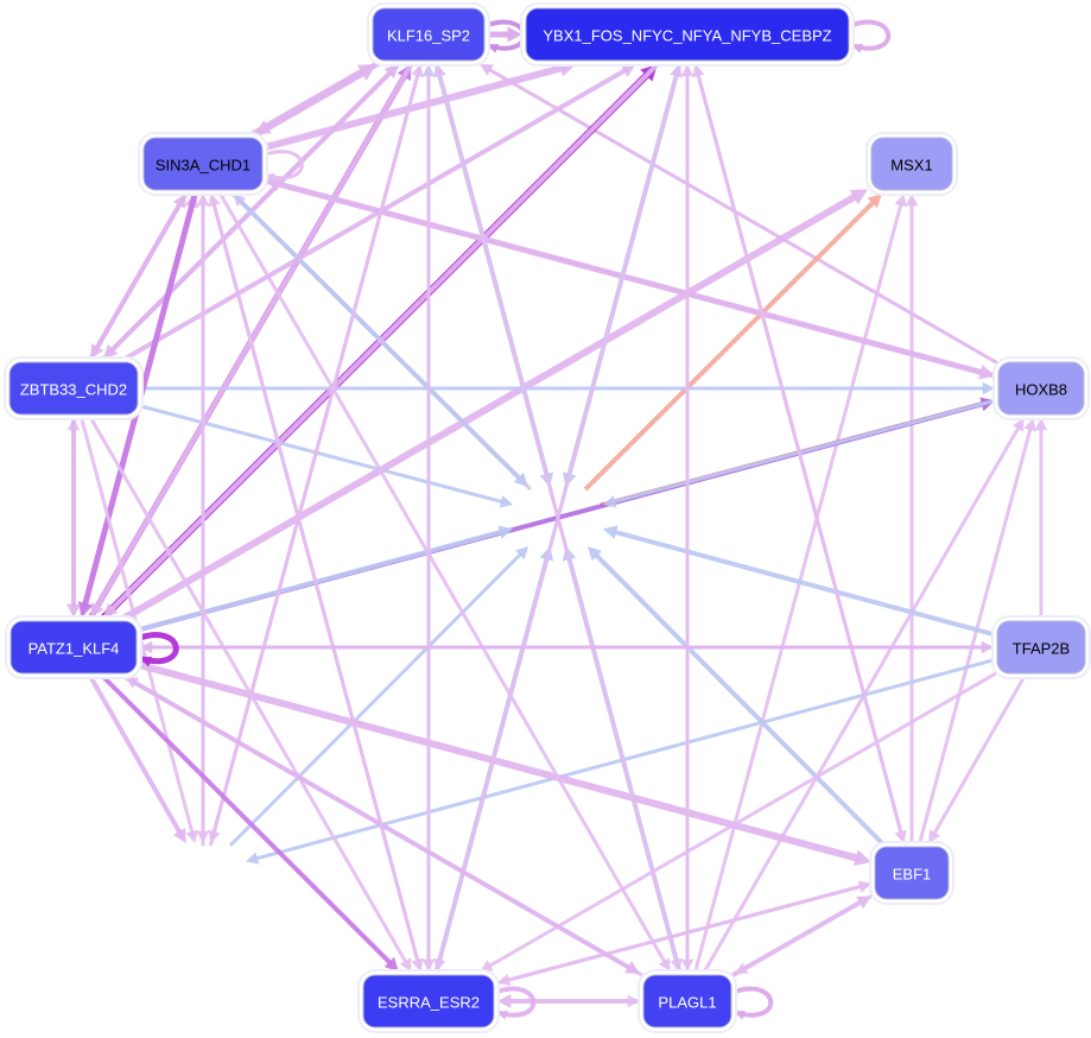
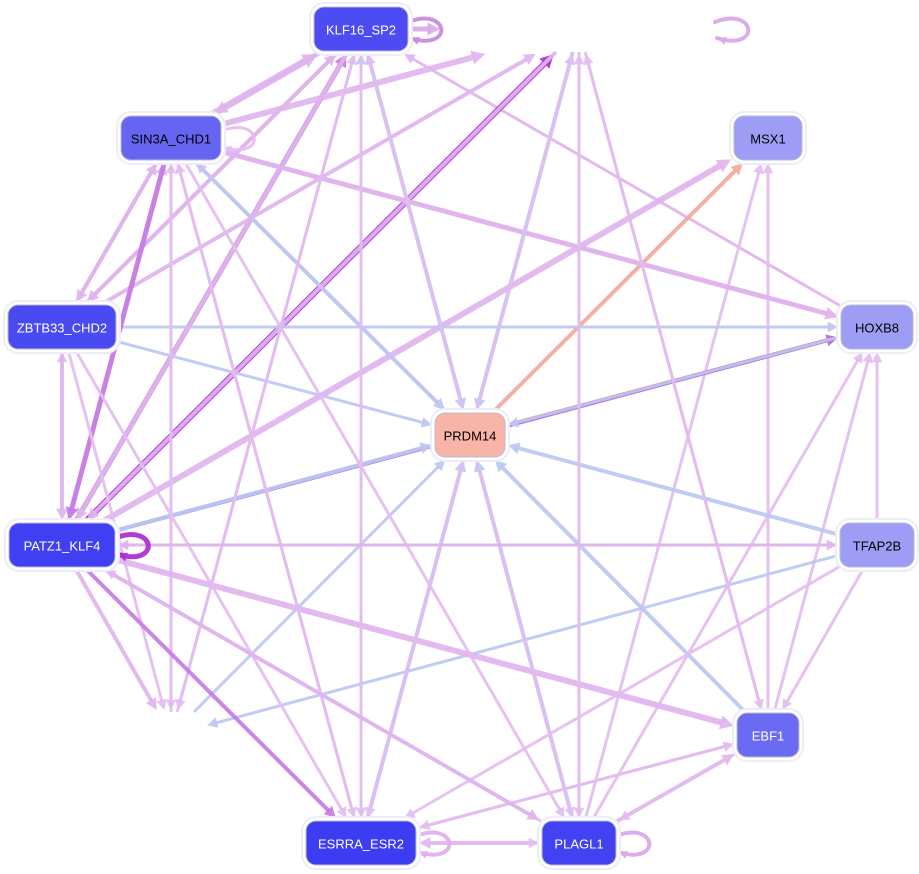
  KLF16_SP2
- YBX1_FOS_NFYC_NFYA_NFYB_CEBPZ
  SIN3A_CHD1
  MSX1
  ZBTB33_CHD2
  HOXB8
+ PRDM14
  PATZ1_KLF4
  TFAP2B
  EBF1
  ESRRA_ESR2
  PLAGL1
